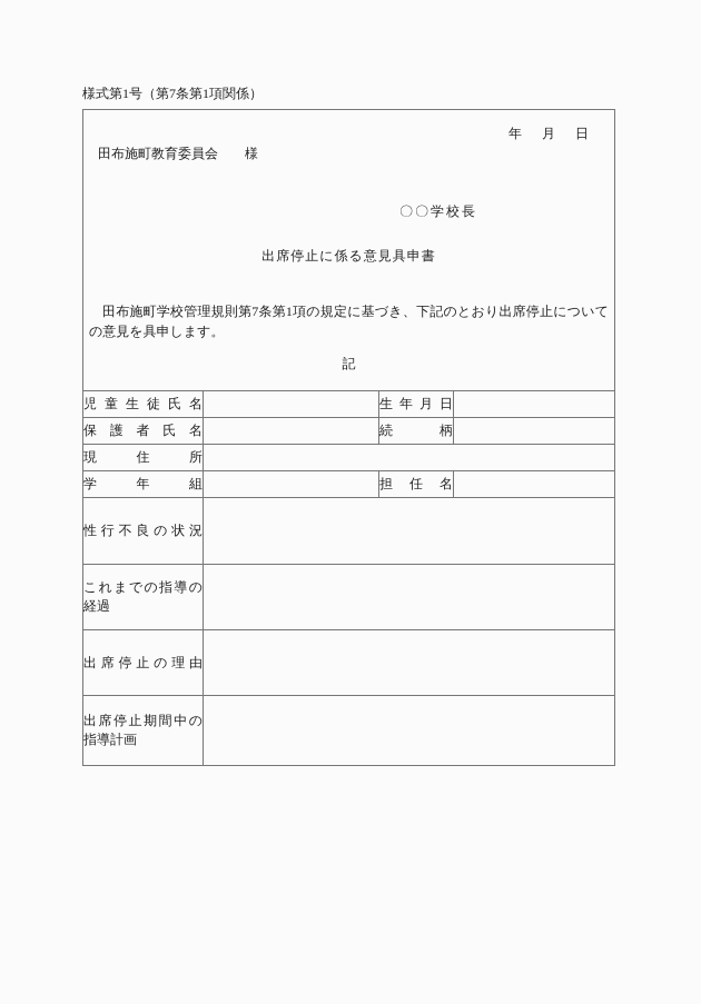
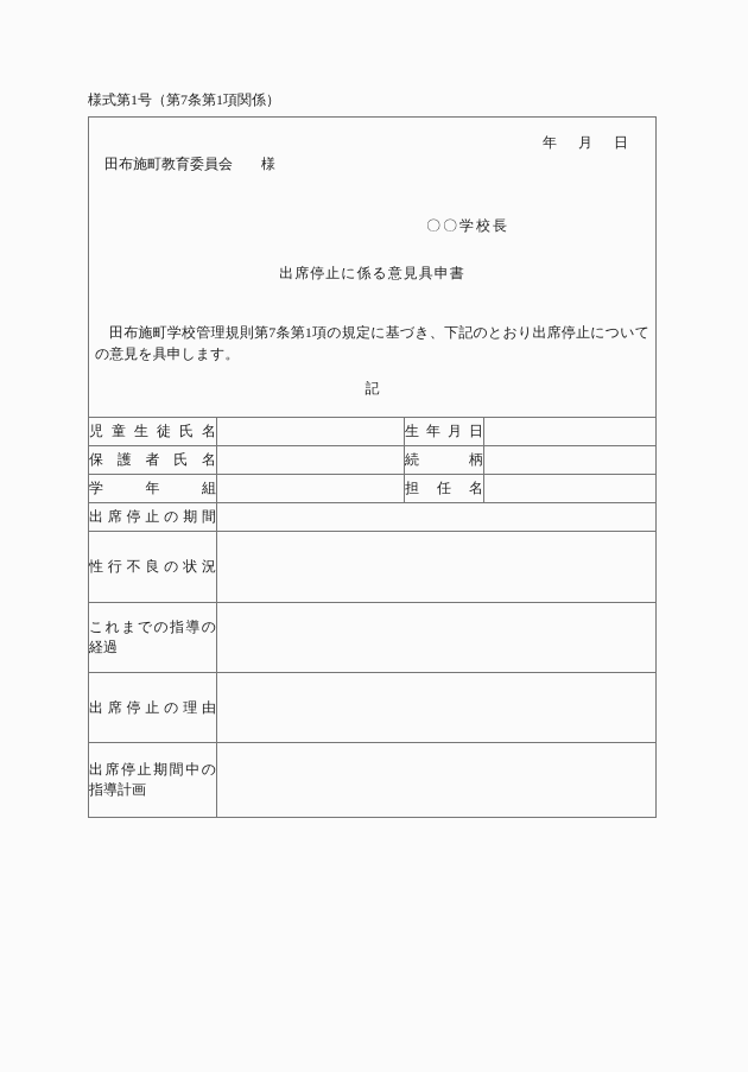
  様式第1号（第7条第1項関係）
  年 月 日 田布施町教育委員会 様 〇〇学校長 出席停止に係る意見具申書 田布施町学校管理規則第7条第1項の規定に基づき、下記のとおり出席停止についての意見を具申します。 記
  児童生徒氏名		生年月日
  保護者氏名		続柄
- 現住所
  学年組		担任名
+ 出席停止の期間
  性行不良の状況
  これまでの指導の経過
  出席停止の理由
  出席停止期間中の指導計画
